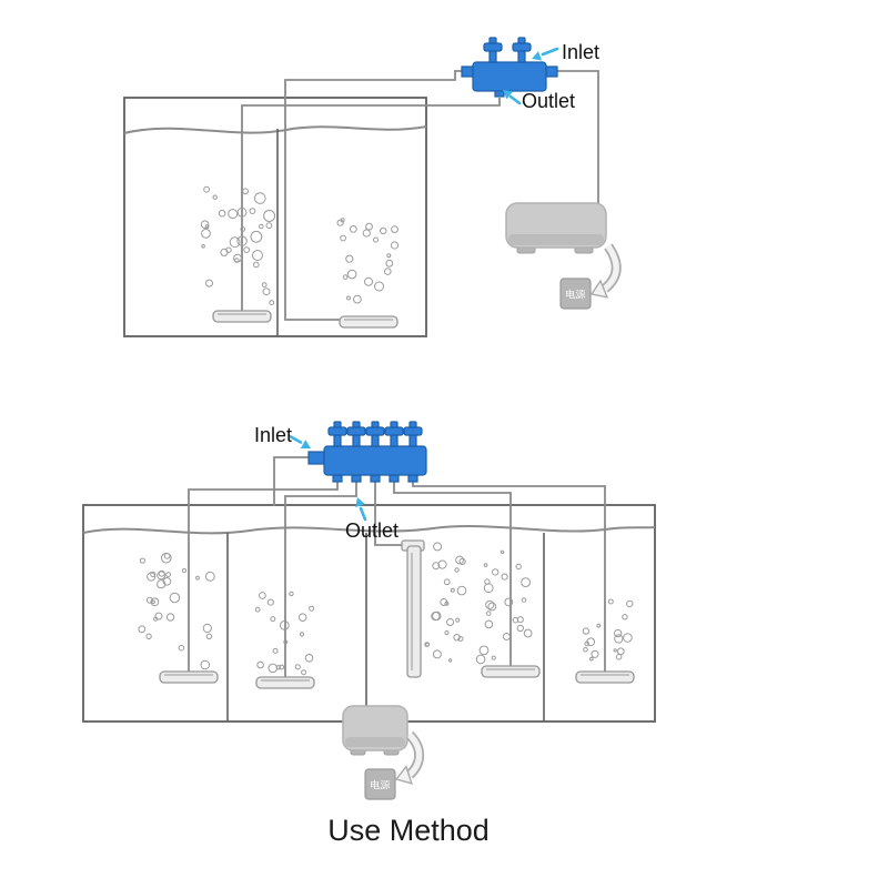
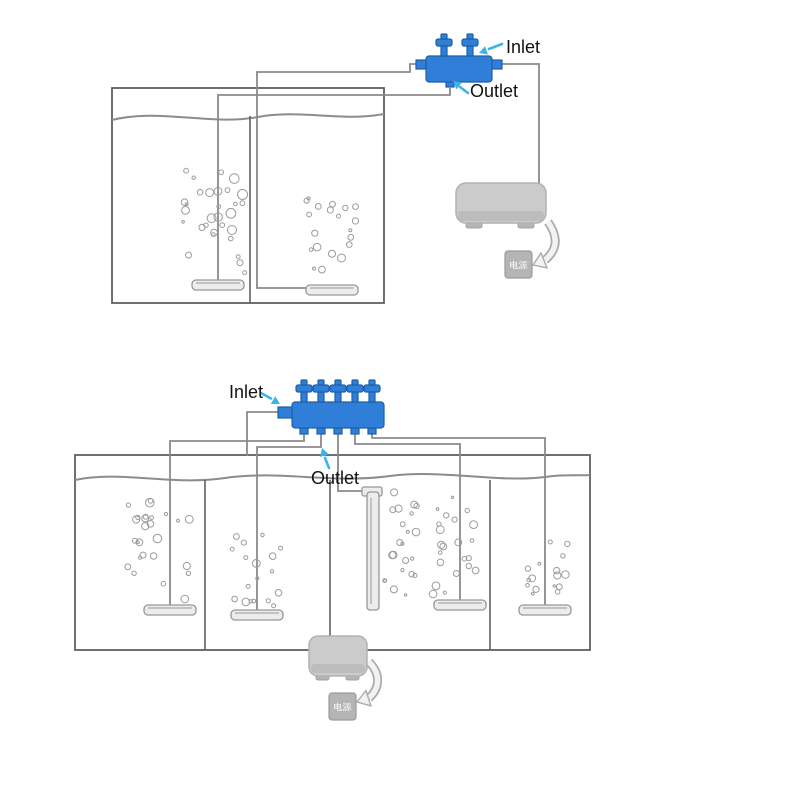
  Inlet
  Outlet
  电源
  Inlet
  Outlet
  电源
- Use Method
